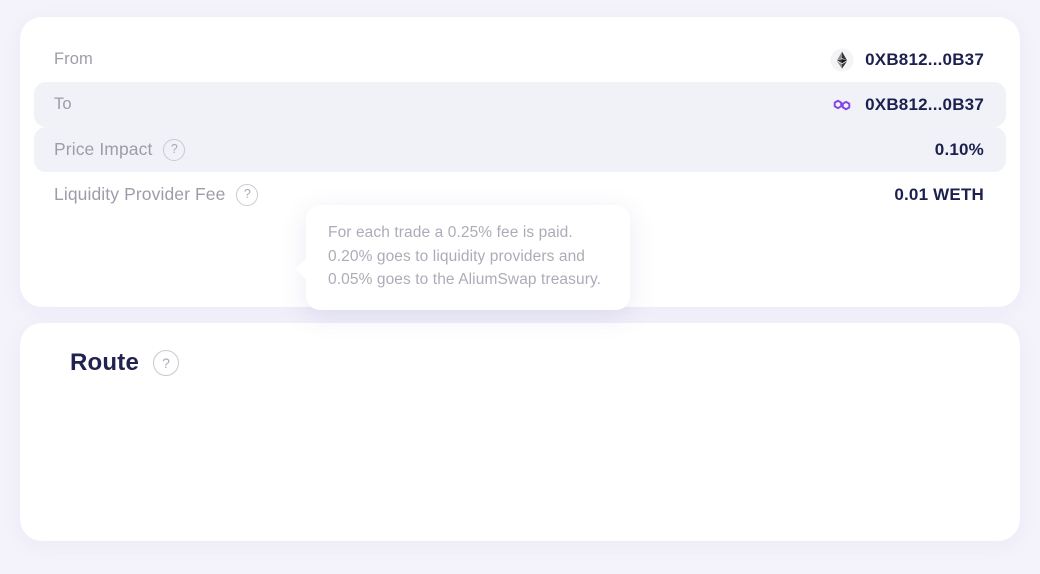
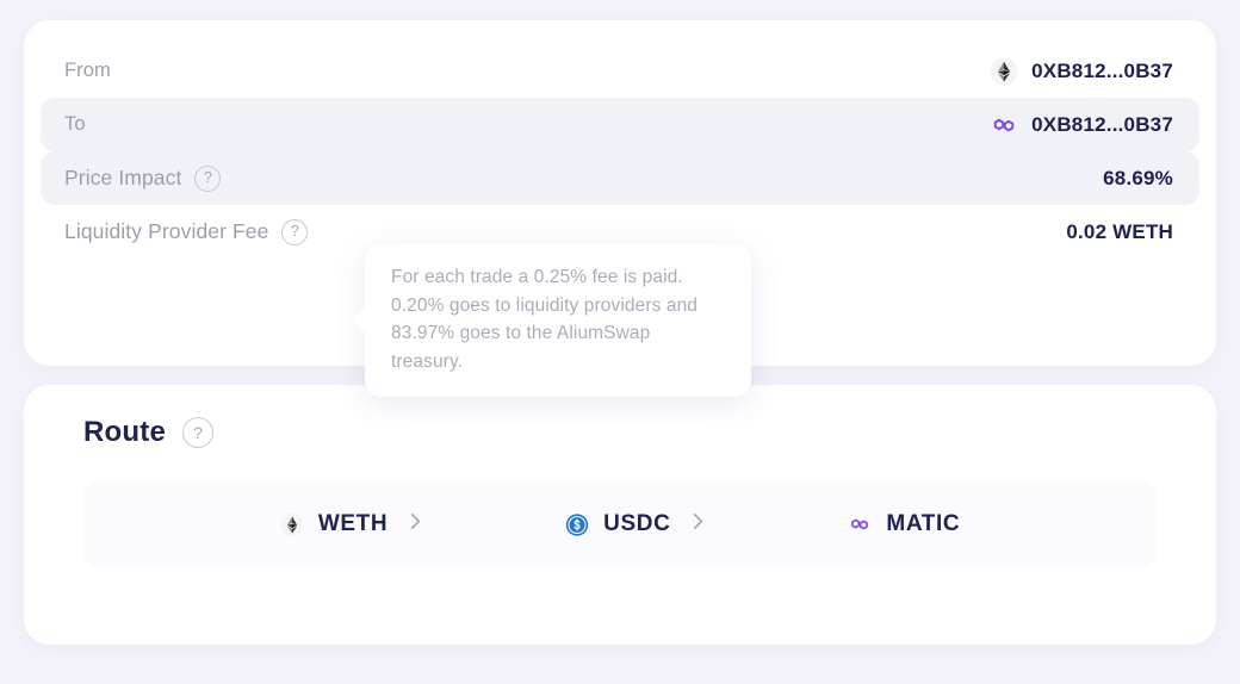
  From
  0XB812...0B37
  To
  0XB812...0B37
  Price Impact
  ?
- 0.10%
+ 68.69%
  Liquidity Provider Fee
  ?
- 0.01 WETH
+ 0.02 WETH
  Route
  ?
+ WETH
+ USDC
+ MATIC
- For each trade a 0.25% fee is paid. 0.20% goes to liquidity providers and 0.05% goes to the AliumSwap treasury.
+ For each trade a 0.25% fee is paid. 0.20% goes to liquidity providers and 83.97% goes to the AliumSwap treasury.
